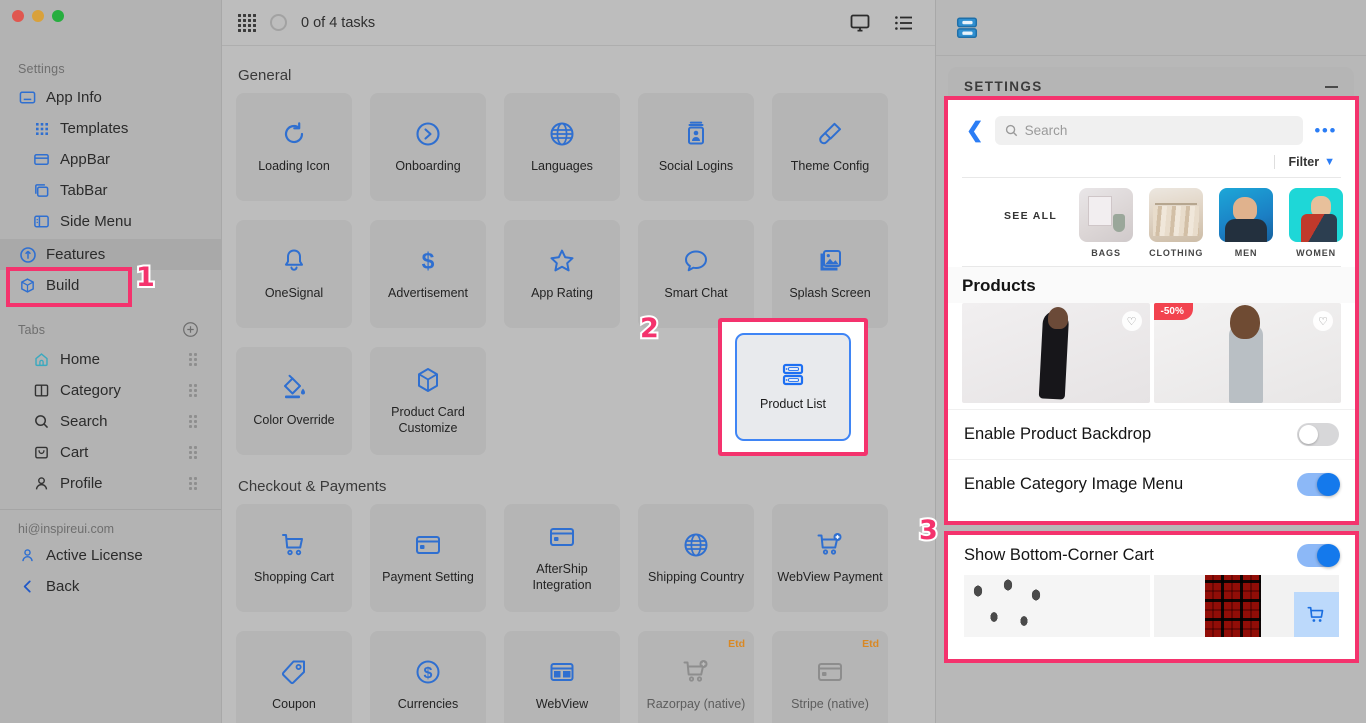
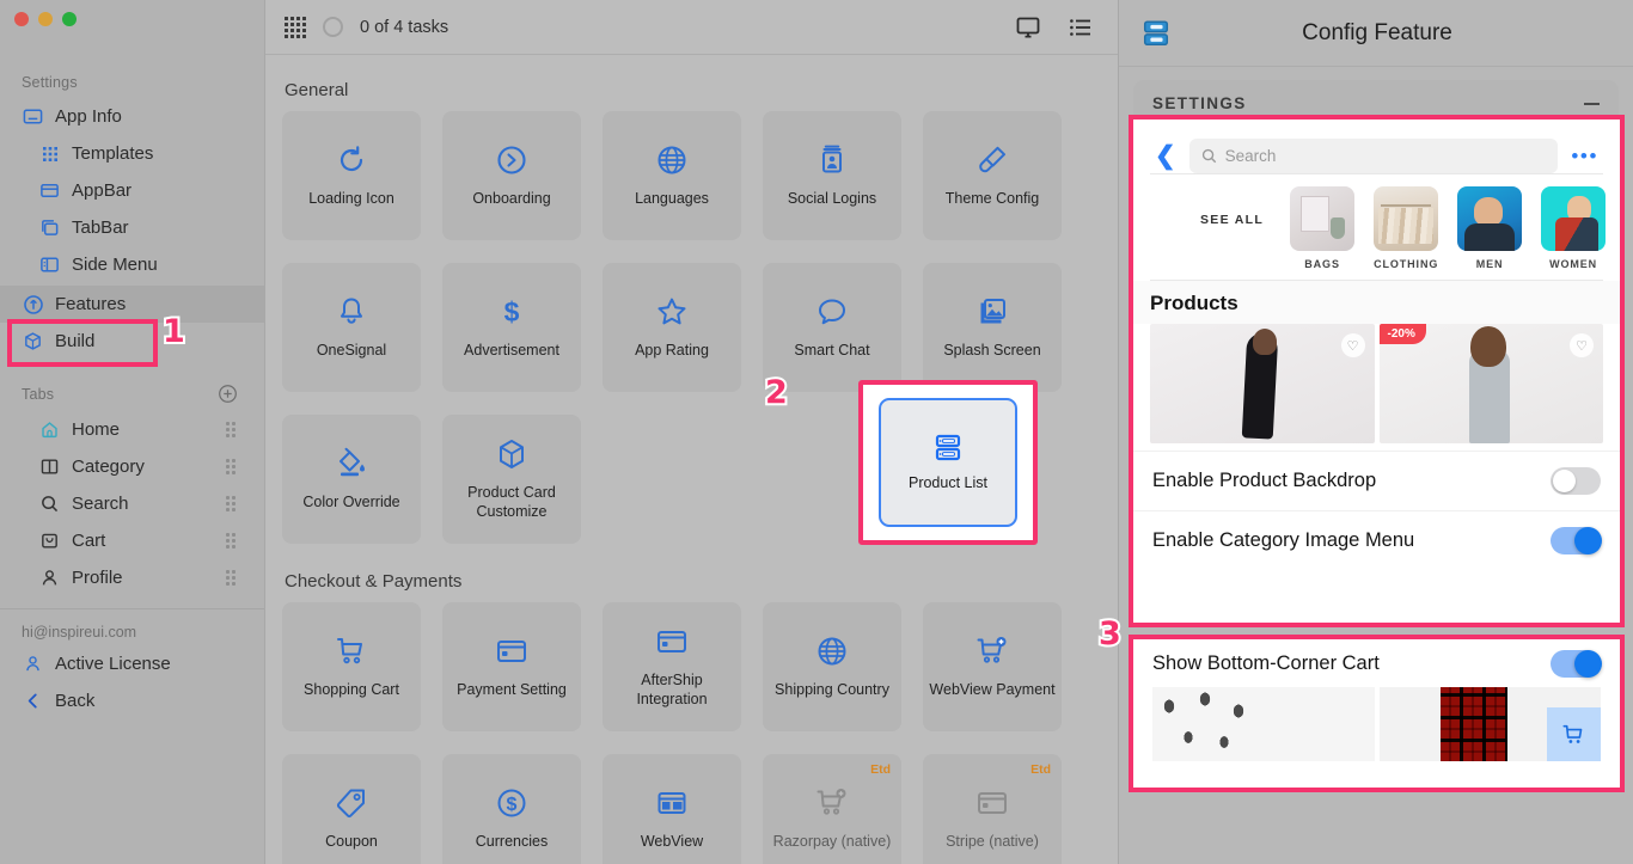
  Settings
  App Info
  Templates
  AppBar
  TabBar
  Side Menu
  Features
  Build
  Tabs
  Home
  Category
  Search
  Cart
  Profile
  hi@inspireui.com
  Active License
  Back
  1
  0 of 4 tasks
  General
  Loading Icon
  Onboarding
  Languages
  Social Logins
  Theme Config
  OneSignal
  $
  Advertisement
  App Rating
  Smart Chat
  Splash Screen
  Color Override
  Product Card Customize
  Checkout & Payments
  Shopping Cart
  Payment Setting
  AfterShip Integration
  Shipping Country
  WebView Payment
  Coupon
  $
  Currencies
  WebView
  Etd
  Razorpay (native)
  Etd
  Stripe (native)
  Product List
  2
+ Config Feature
  SETTINGS
  ❮
  Search
  •••
- Filter
- ▼
  SEE ALL
  BAGS
  CLOTHING
  MEN
  WOMEN
  Products
  ♡
- -50%
+ -20%
  ♡
  Enable Product Backdrop
  Enable Category Image Menu
  Show Bottom-Corner Cart
  3
